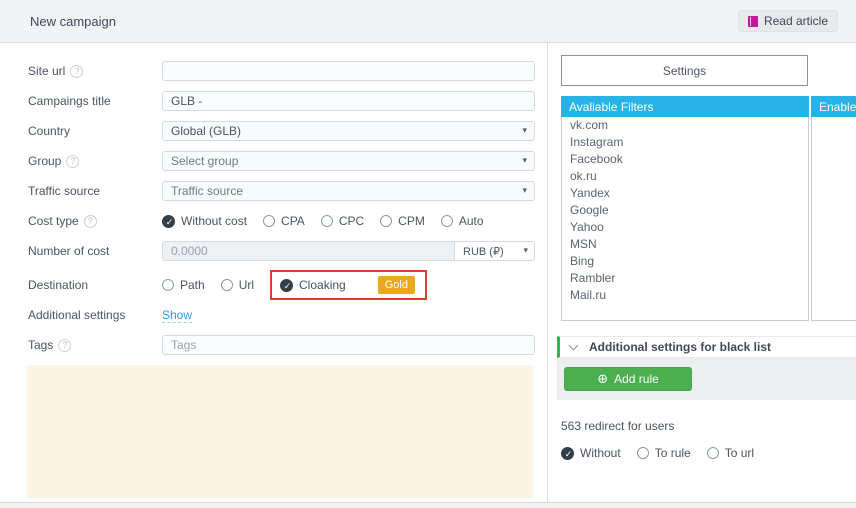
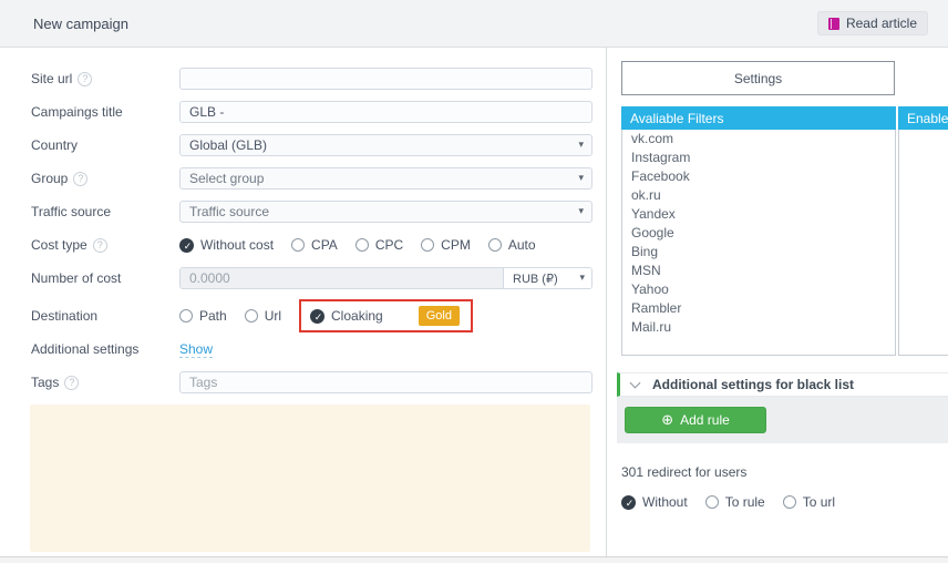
  New campaign
  Read article
  Site url
  Campaings title
  GLB -
  Country
  Global (GLB)
  Group
  Select group
  Traffic source
  Traffic source
  Cost type
  Without cost
  CPA
  CPC
  CPM
  Auto
  Number of cost
  0.0000
  RUB (₽)
  Destination
  Path
  Url
  Cloaking
  Gold
  Additional settings
  Show
  Tags
  Tags
  Settings
  Avaliable Filters
  vk.com
  Instagram
  Facebook
  ok.ru
  Yandex
  Google
- Yahoo
+ Bing
  MSN
- Bing
+ Yahoo
  Rambler
  Mail.ru
  Enable
  Additional settings for black list
  Add rule
- 563 redirect for users
+ 301 redirect for users
  Without
  To rule
  To url
